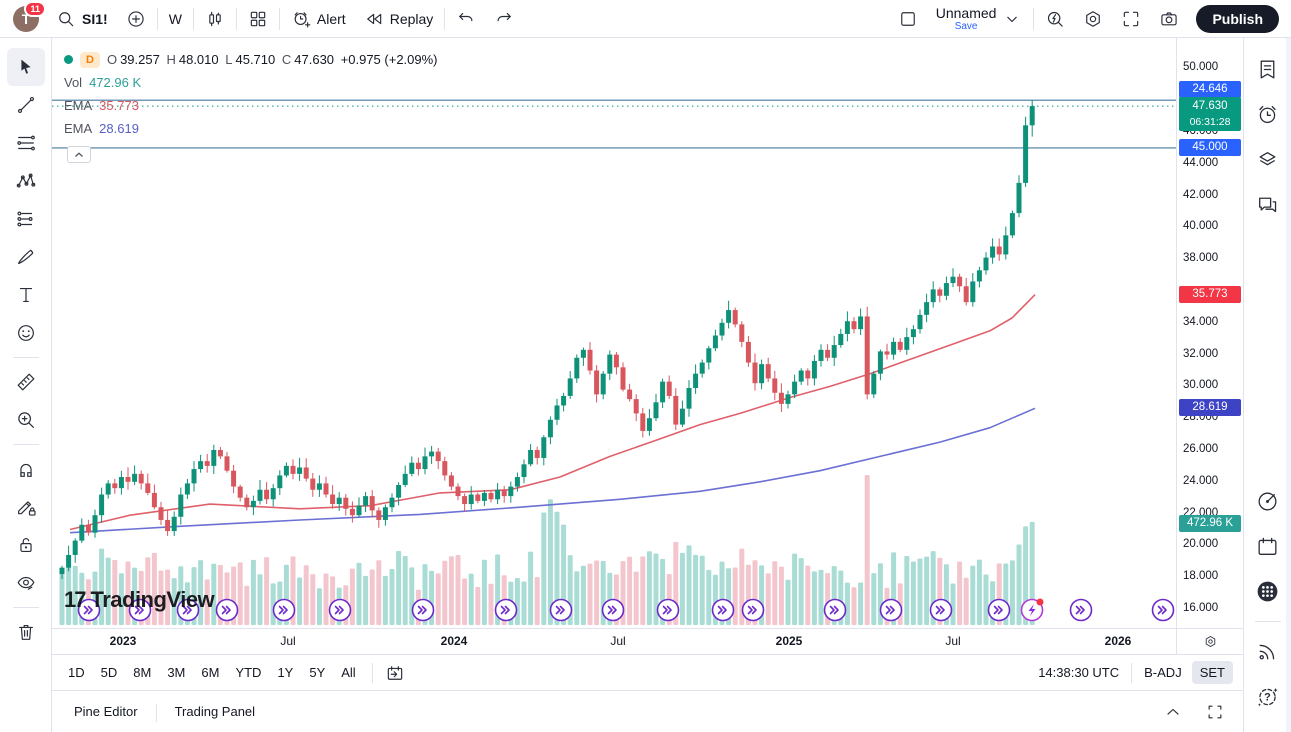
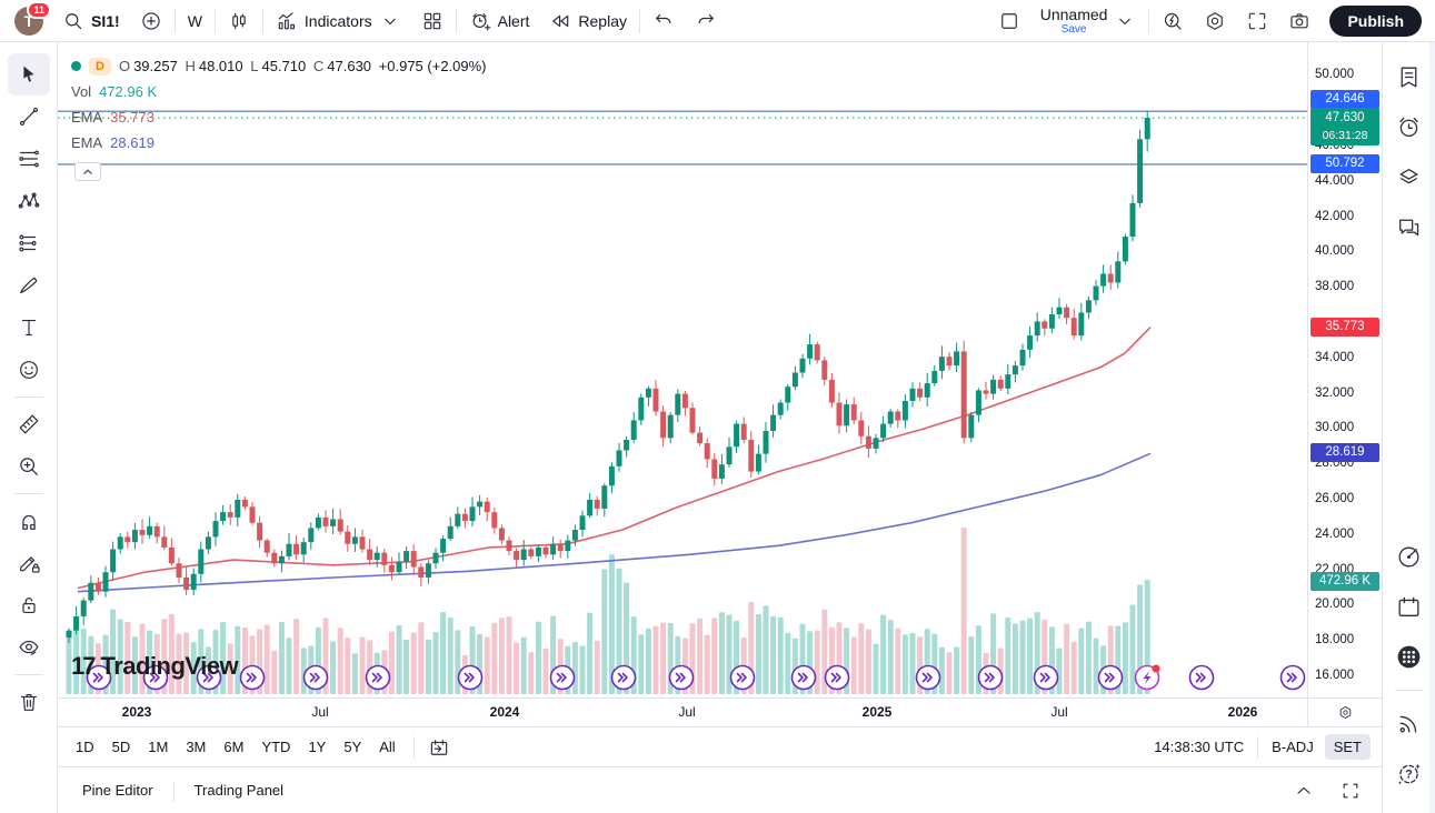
  T
  11
  SI1!
  W
+ Indicators
  Alert
  Replay
  Unnamed
  Save
  Publish
  D
  O 39.257 H 48.010 L 45.710 C 47.630 +0.975 (+2.09%)
  Vol
  472.96 K
  EMA
  35.773
  EMA
  28.619
  17
  TradingView
  50.000
  46.000
  44.000
  42.000
  40.000
  38.000
  34.000
  32.000
  30.000
  28.000
  26.000
  24.000
  22.000
  20.000
  18.000
  16.000
  24.646
- 45.000
+ 50.792
  35.773
  28.619
  472.96 K
  47.630
  06:31:28
  2023
  Jul
  2024
  Jul
  2025
  Jul
  2026
- 1D 5D 8M 3M 6M YTD 1Y 5Y All
+ 1D 5D 1M 3M 6M YTD 1Y 5Y All
  14:38:30 UTC
  B-ADJ
  SET
  Pine Editor Trading Panel
  ?
